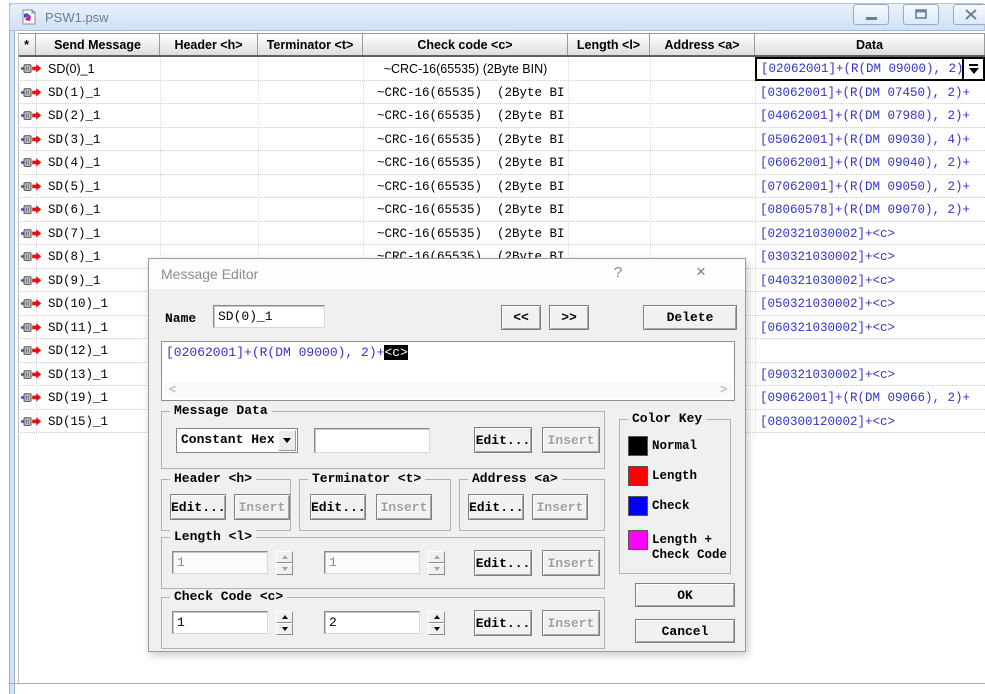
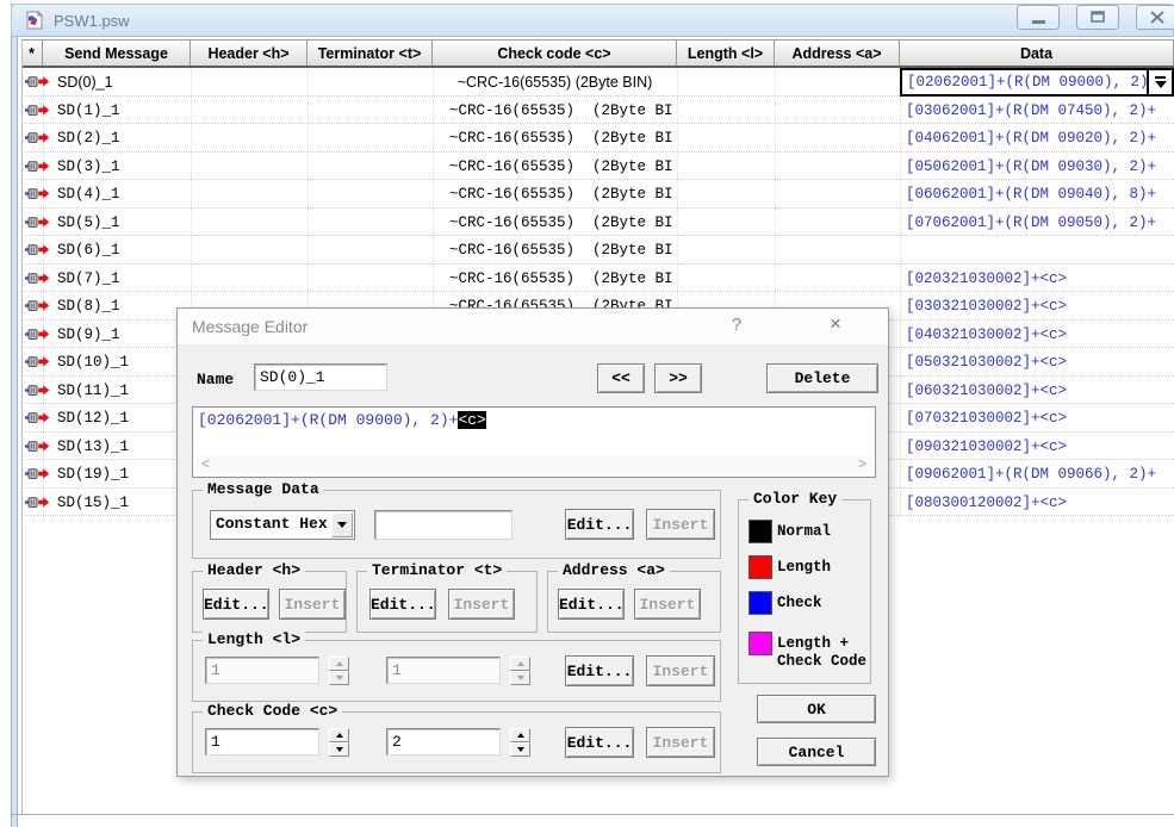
  PSW1.psw
  *
  Send Message
  Header <h>
  Terminator <t>
  Check code <c>
  Length <l>
  Address <a>
  Data
  SD(0)_1
  ~CRC-16(65535) (2Byte BIN)
  [02062001]+(R(DM 09000), 2)+
  SD(1)_1
  ~CRC-16(65535) (2Byte BI
  [03062001]+(R(DM 07450), 2)+
  SD(2)_1
  ~CRC-16(65535) (2Byte BI
- [04062001]+(R(DM 07980), 2)+
+ [04062001]+(R(DM 09020), 2)+
  SD(3)_1
  ~CRC-16(65535) (2Byte BI
- [05062001]+(R(DM 09030), 4)+
+ [05062001]+(R(DM 09030), 2)+
  SD(4)_1
  ~CRC-16(65535) (2Byte BI
- [06062001]+(R(DM 09040), 2)+
+ [06062001]+(R(DM 09040), 8)+
  SD(5)_1
  ~CRC-16(65535) (2Byte BI
  [07062001]+(R(DM 09050), 2)+
  SD(6)_1
  ~CRC-16(65535) (2Byte BI
- [08060578]+(R(DM 09070), 2)+
  SD(7)_1
  ~CRC-16(65535) (2Byte BI
  [020321030002]+<c>
  SD(8)_1
  ~CRC-16(65535) (2Byte BI
  [030321030002]+<c>
  SD(9)_1
  [040321030002]+<c>
  SD(10)_1
  [050321030002]+<c>
  SD(11)_1
  [060321030002]+<c>
  SD(12)_1
+ [070321030002]+<c>
  SD(13)_1
  [090321030002]+<c>
  SD(19)_1
  [09062001]+(R(DM 09066), 2)+
  SD(15)_1
  [080300120002]+<c>
  Message Editor
  ?
  ×
  Name
  SD(0)_1
  <<
  >>
  Delete
  [02062001]+(R(DM 09000), 2)+<c>
  <
  >
  Message Data
  Constant Hex
  Edit...
  Insert
  Header <h>
  Edit...
  Insert
  Terminator <t>
  Edit...
  Insert
  Address <a>
  Edit...
  Insert
  Length <l>
  1
  1
  Edit...
  Insert
  Check Code <c>
  1
  2
  Edit...
  Insert
  Color Key
  Normal
  Length
  Check
  Length +
  Check Code
  OK
  Cancel
